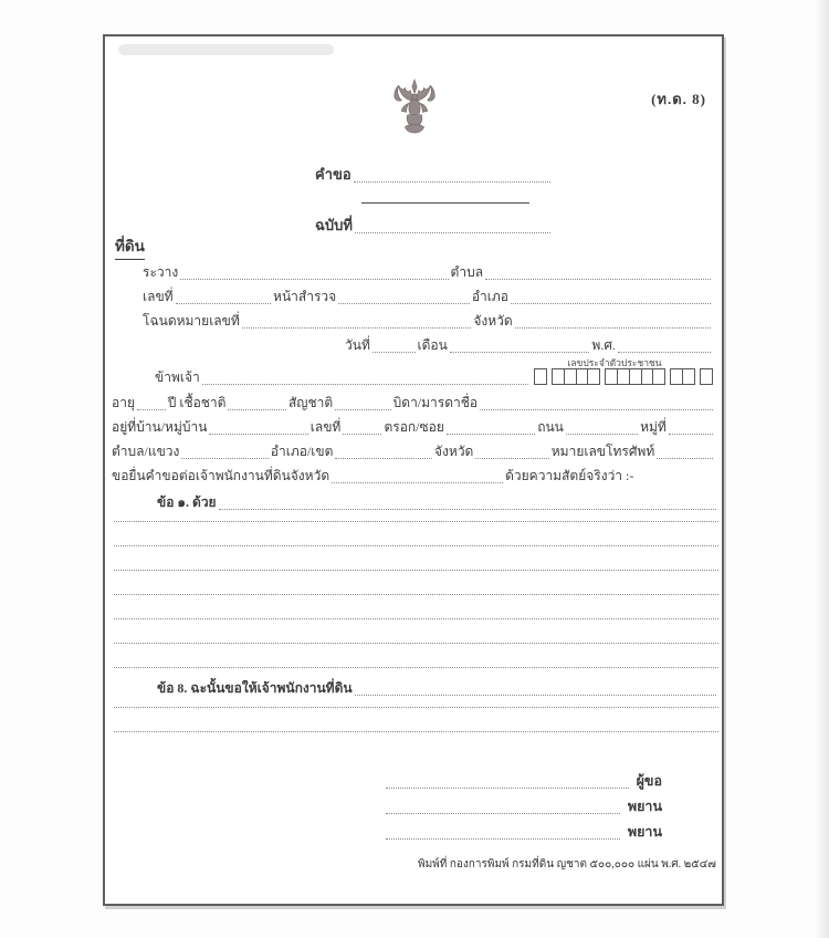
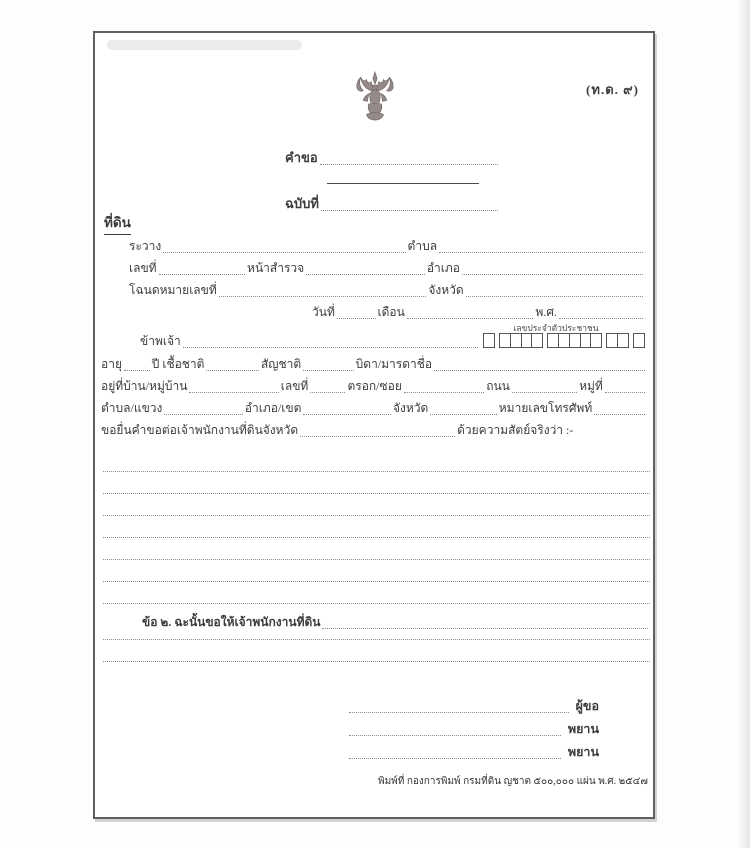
- (ท.ด. 8)
+ (ท.ด. ๙)
  คำขอ
  ฉบับที่
  ที่ดิน
  ระวาง
  ตำบล
  เลขที่
  หน้าสำรวจ
  อำเภอ
  โฉนดหมายเลขที่
  จังหวัด
  วันที่
  เดือน
  พ.ศ.
  เลขประจำตัวประชาชน
  ข้าพเจ้า
  อายุ
  ปี เชื้อชาติ
  สัญชาติ
  บิดา/มารดาชื่อ
  อยู่ที่บ้าน/หมู่บ้าน
  เลขที่
  ตรอก/ซอย
  ถนน
  หมู่ที่
  ตำบล/แขวง
  อำเภอ/เขต
  จังหวัด
  หมายเลขโทรศัพท์
  ขอยื่นคำขอต่อเจ้าพนักงานที่ดินจังหวัด
  ด้วยความสัตย์จริงว่า :-
- ข้อ ๑. ด้วย
- ข้อ 8. ฉะนั้นขอให้เจ้าพนักงานที่ดิน
+ ข้อ ๒. ฉะนั้นขอให้เจ้าพนักงานที่ดิน
  ผู้ขอ
  พยาน
  พยาน
  พิมพ์ที่ กองการพิมพ์ กรมที่ดิน ญชาต ๕๐๐,๐๐๐ แผ่น พ.ศ. ๒๕๔๗
